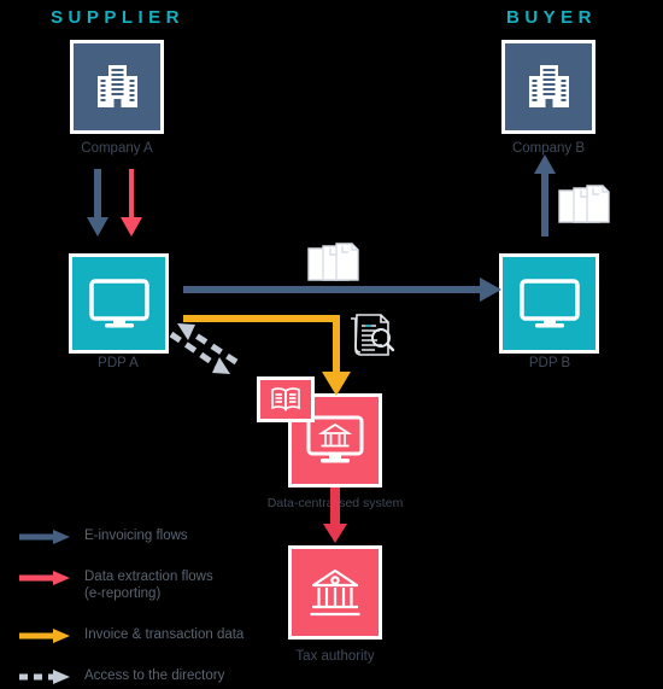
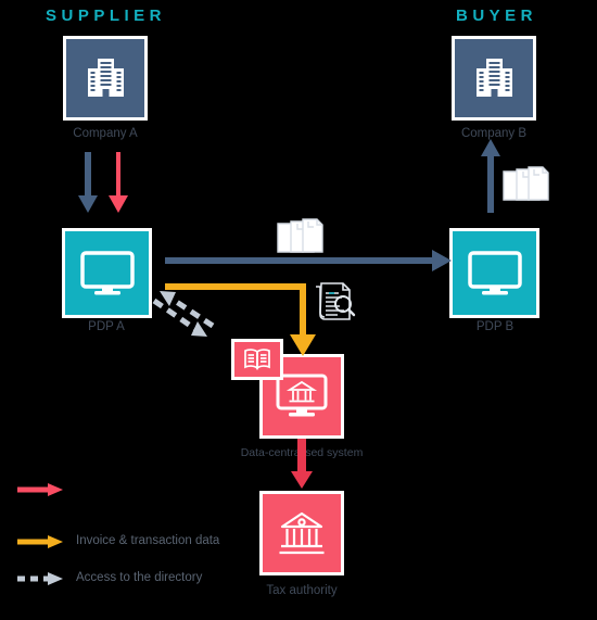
  SUPPLIER
  BUYER
  Company A
  Company B
  PDP A
  PDP B
  Data-centrased system
  Tax authority
- E-invoicing flows
- Data extraction flows
- (e-reporting)
  Invoice & transaction data
  Access to the directory
